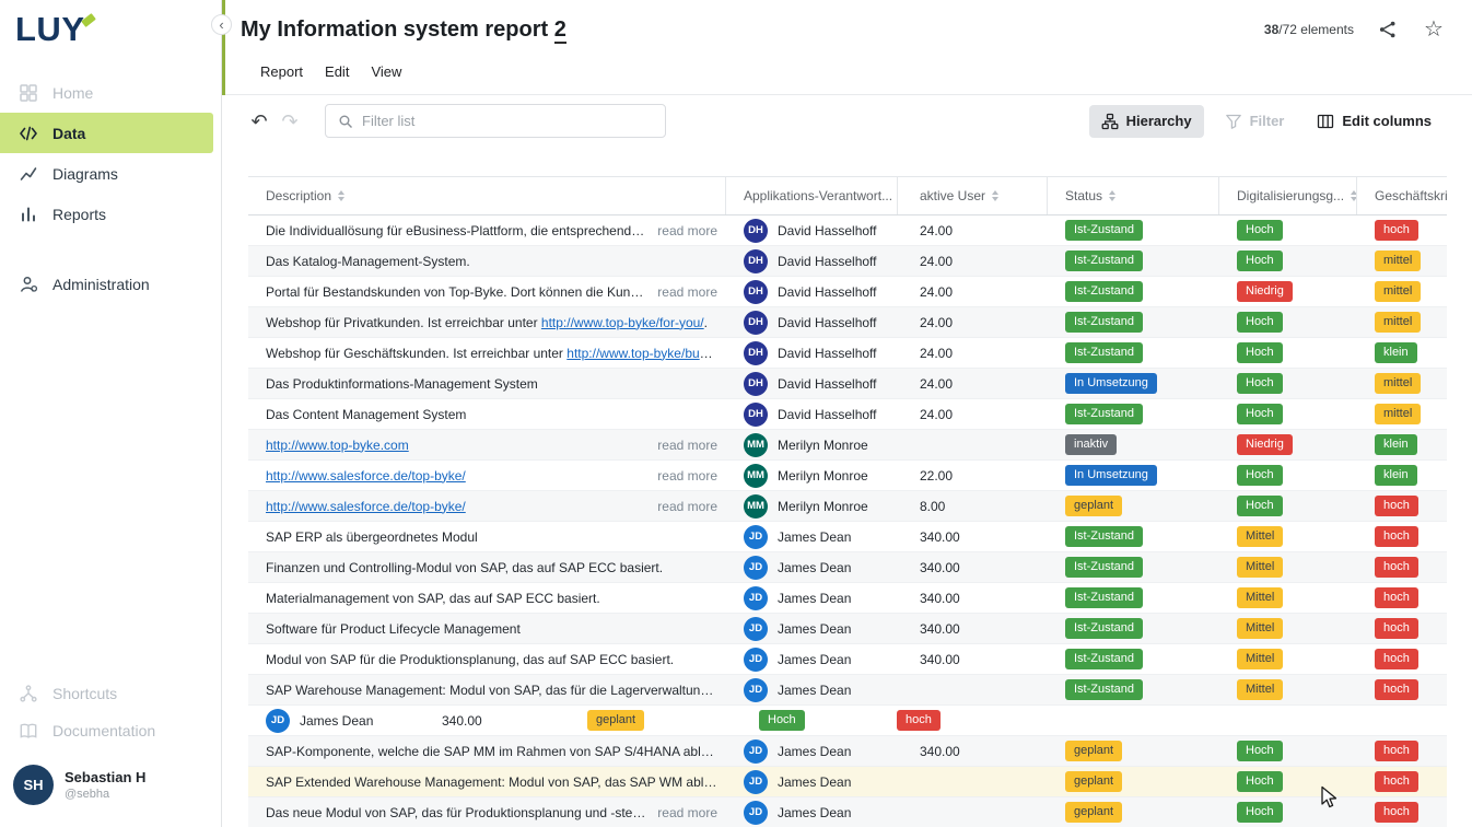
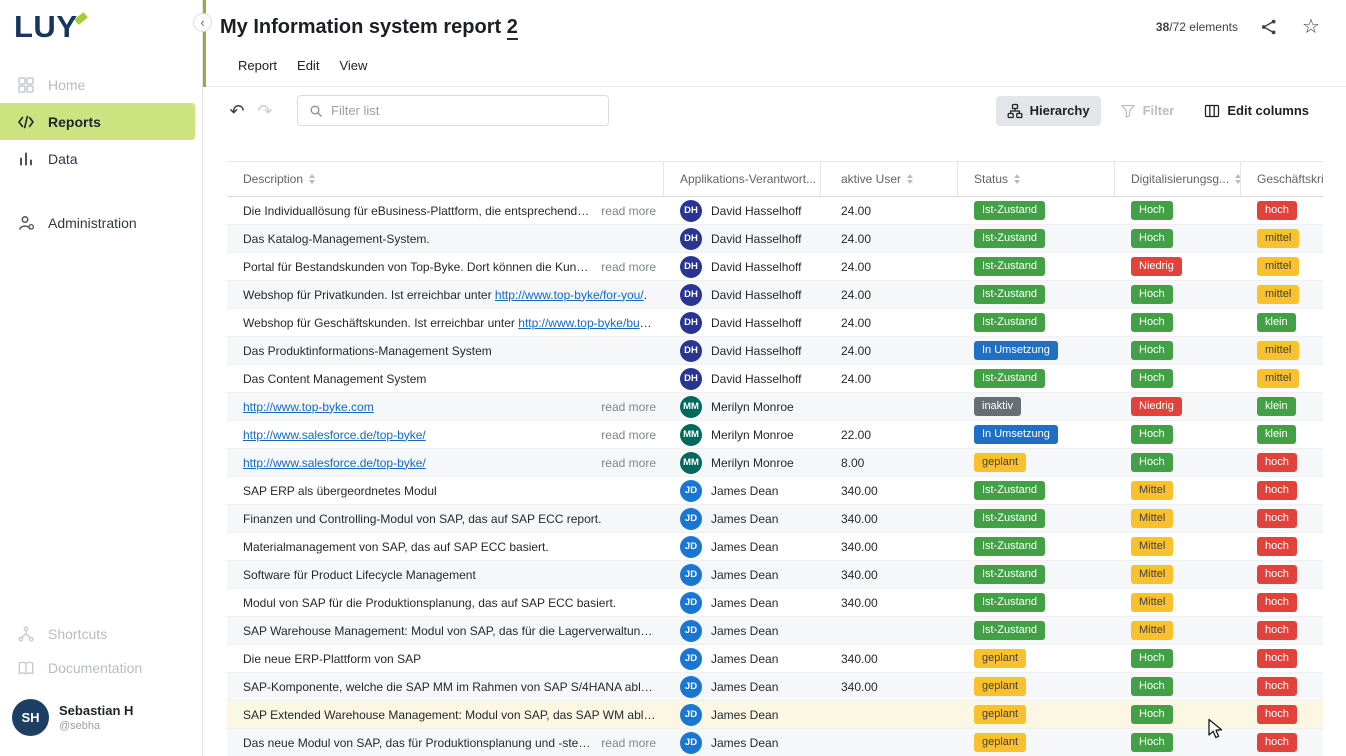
  ‹
  LUY
  Home
- Data
+ Reports
- Diagrams
- Reports
+ Data
  Administration
  Shortcuts
  Documentation
  SH
  Sebastian H
  @sebha
  My Information system report 2
  38/72 elements
  ☆
  Report
  Edit
  View
  ↶
  ↷
  Filter list
  Hierarchy
  Filter
  Edit columns
  Description
  Applikations-Verantwort...
  aktive User
  Status
  Digitalisierungsg...
  Die Individuallösung für eBusiness-Plattform, die entsprechend de
  read more
  DH
  David Hasselhoff
  24.00
  Ist-Zustand
  Hoch
  hoch
  Das Katalog-Management-System.
  DH
  David Hasselhoff
  24.00
  Ist-Zustand
  Hoch
  mittel
  Portal für Bestandskunden von Top-Byke. Dort können die Kunde
  read more
  DH
  David Hasselhoff
  24.00
  Ist-Zustand
  Niedrig
  mittel
  Webshop für Privatkunden. Ist erreichbar unter http://www.top-byke/for-you/.
  DH
  David Hasselhoff
  24.00
  Ist-Zustand
  Hoch
  mittel
  Webshop für Geschäftskunden. Ist erreichbar unter http://www.top-byke/busin
  DH
  David Hasselhoff
  24.00
  Ist-Zustand
  Hoch
  klein
  Das Produktinformations-Management System
  DH
  David Hasselhoff
  24.00
  In Umsetzung
  Hoch
  mittel
  Das Content Management System
  DH
  David Hasselhoff
  24.00
  Ist-Zustand
  Hoch
  mittel
  http://www.top-byke.com
  read more
  MM
  Merilyn Monroe
  inaktiv
  Niedrig
  klein
  http://www.salesforce.de/top-byke/
  read more
  MM
  Merilyn Monroe
  22.00
  In Umsetzung
  Hoch
  klein
  http://www.salesforce.de/top-byke/
  read more
  MM
  Merilyn Monroe
  8.00
  geplant
  Hoch
  hoch
  SAP ERP als übergeordnetes Modul
  JD
  James Dean
  340.00
  Ist-Zustand
  Mittel
  hoch
- Finanzen und Controlling-Modul von SAP, das auf SAP ECC basiert.
+ Finanzen und Controlling-Modul von SAP, das auf SAP ECC report.
  JD
  James Dean
  340.00
  Ist-Zustand
  Mittel
  hoch
  Materialmanagement von SAP, das auf SAP ECC basiert.
  JD
  James Dean
  340.00
  Ist-Zustand
  Mittel
  hoch
  Software für Product Lifecycle Management
  JD
  James Dean
  340.00
  Ist-Zustand
  Mittel
  hoch
  Modul von SAP für die Produktionsplanung, das auf SAP ECC basiert.
  JD
  James Dean
  340.00
  Ist-Zustand
  Mittel
  hoch
  SAP Warehouse Management: Modul von SAP, das für die Lagerverwaltung e
  JD
  James Dean
  Ist-Zustand
  Mittel
  hoch
+ Die neue ERP-Plattform von SAP
  JD
  James Dean
  340.00
  geplant
  Hoch
  hoch
  SAP-Komponente, welche die SAP MM im Rahmen von SAP S/4HANA ablöst
  JD
  James Dean
  340.00
  geplant
  Hoch
  hoch
  SAP Extended Warehouse Management: Modul von SAP, das SAP WM ablös
  JD
  James Dean
  geplant
  Hoch
  hoch
  Das neue Modul von SAP, das für Produktionsplanung und -steue
  read more
  JD
  James Dean
  geplant
  Hoch
  hoch
